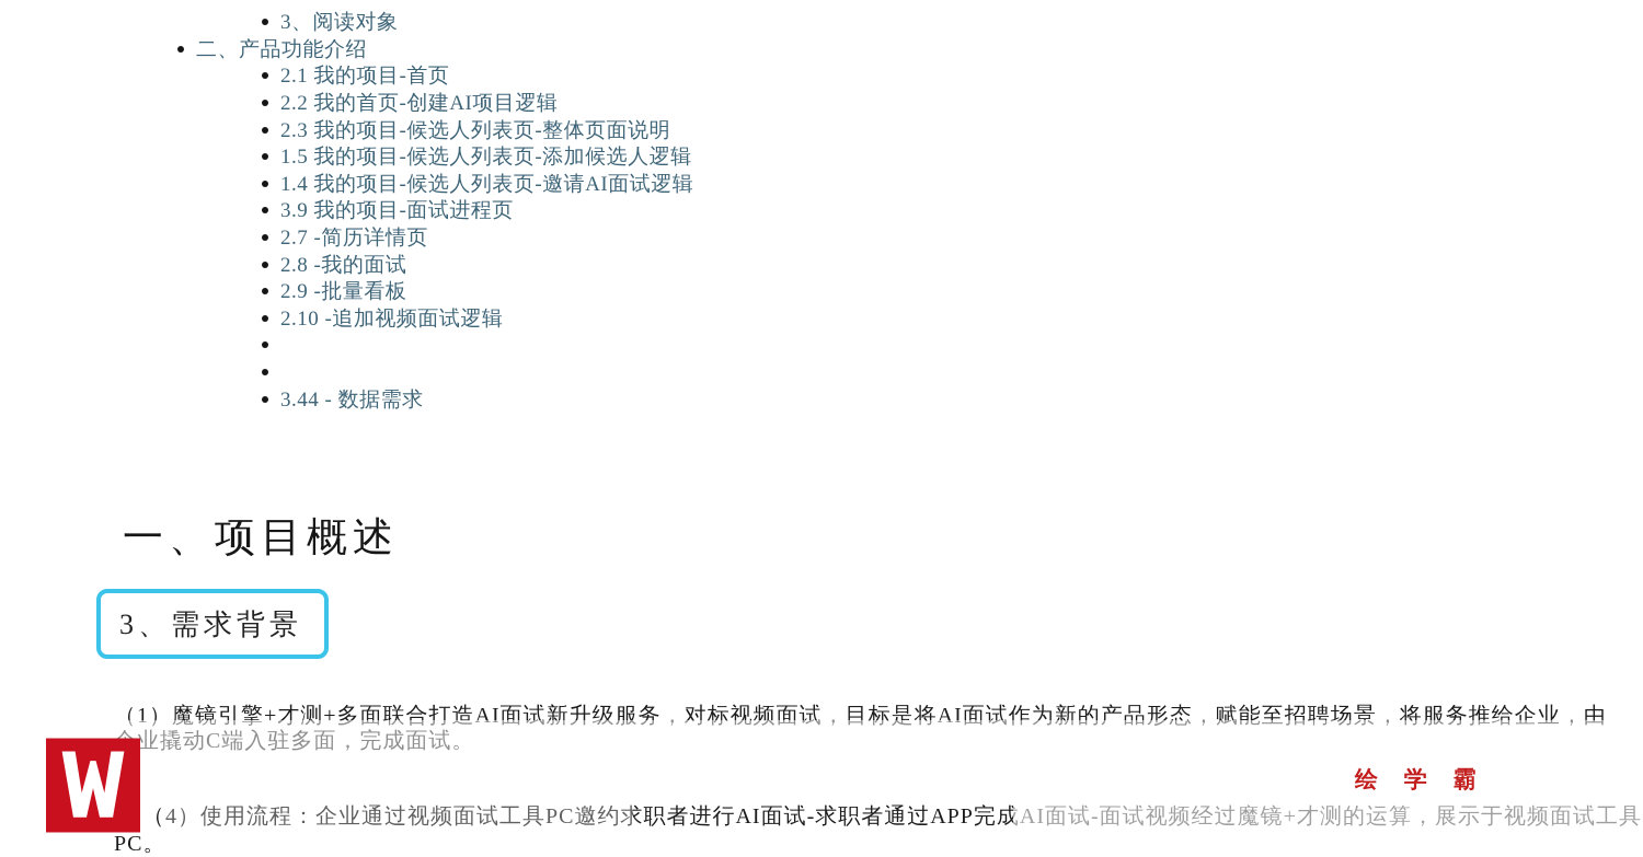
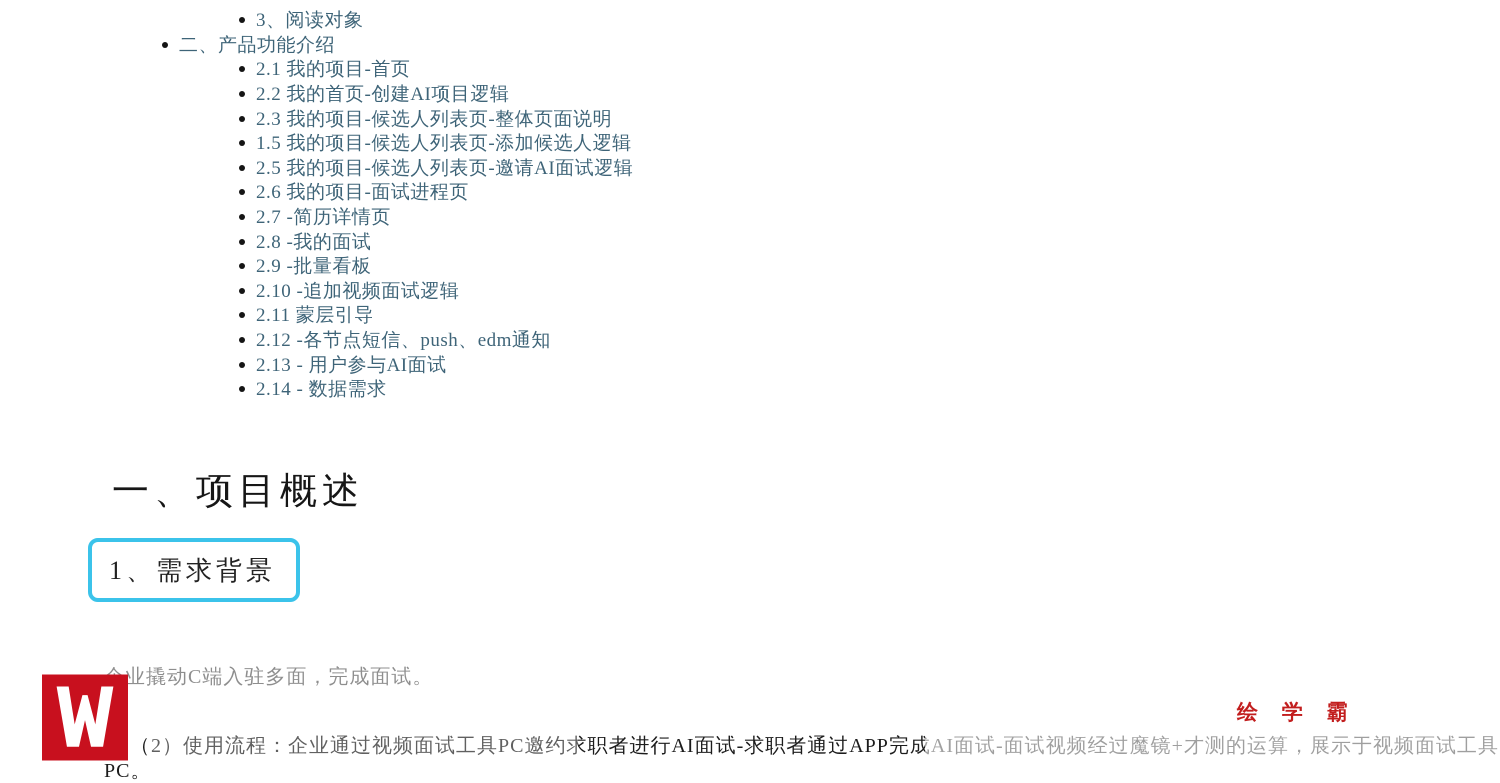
  3、阅读对象
  二、产品功能介绍
  2.1 我的项目-首页
  2.2 我的首页-创建AI项目逻辑
  2.3 我的项目-候选人列表页-整体页面说明
  1.5 我的项目-候选人列表页-添加候选人逻辑
- 1.4 我的项目-候选人列表页-邀请AI面试逻辑
+ 2.5 我的项目-候选人列表页-邀请AI面试逻辑
- 3.9 我的项目-面试进程页
+ 2.6 我的项目-面试进程页
  2.7 -简历详情页
  2.8 -我的面试
  2.9 -批量看板
  2.10 -追加视频面试逻辑
+ 2.11 蒙层引导
+ 2.12 -各节点短信、push、edm通知
+ 2.13 - 用户参与AI面试
- 3.44 - 数据需求
+ 2.14 - 数据需求
  一、项目概述
- 3、需求背景
+ 1、需求背景
- （1）魔镜引擎+才测+多面联合打造AI面试新升级服务，对标视频面试，目标是将AI面试作为新的产品形态，赋能至招聘场景，将服务推给企业，由
  业撬动C端入驻多面，完成面试。
- （4）使用流程：企业通过视频面试工具PC邀约求职者进行AI面试-求职者通过APP完成AI面试-面试视频经过魔镜+才测的运算，展示于视频面试工具
+ （2）使用流程：企业通过视频面试工具PC邀约求职者进行AI面试-求职者通过APP完成AI面试-面试视频经过魔镜+才测的运算，展示于视频面试工具
  PC。
  绘 学 霸
